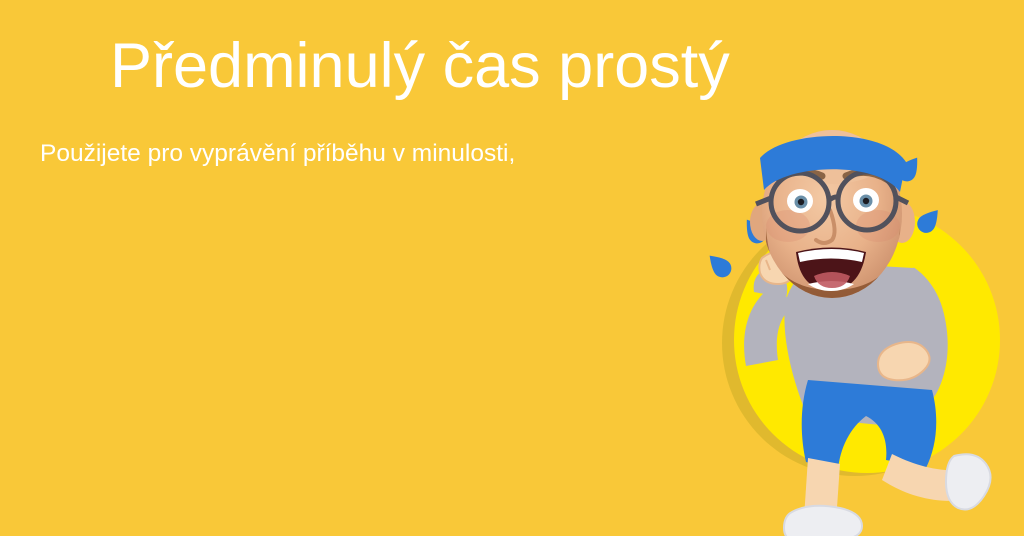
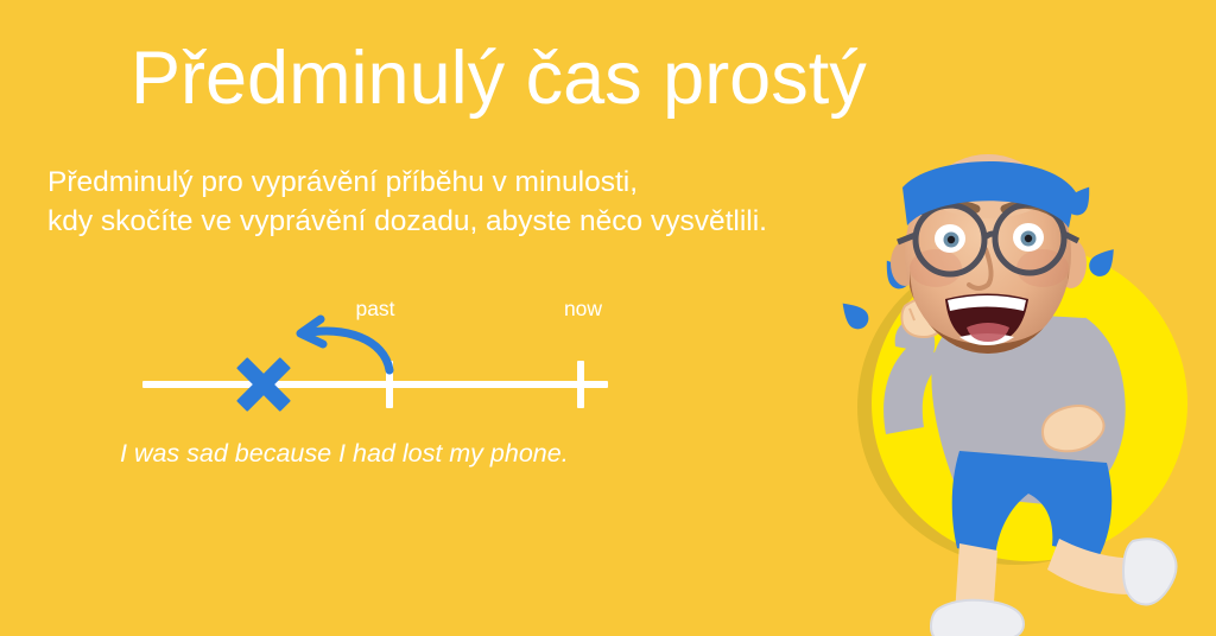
  Předminulý čas prostý
- Použijete pro vyprávění příběhu v minulosti,
+ Předminulý pro vyprávění příběhu v minulosti,
+ kdy skočíte ve vyprávění dozadu, abyste něco vysvětlili.
+ past
+ now
+ I was sad because I had lost my phone.
